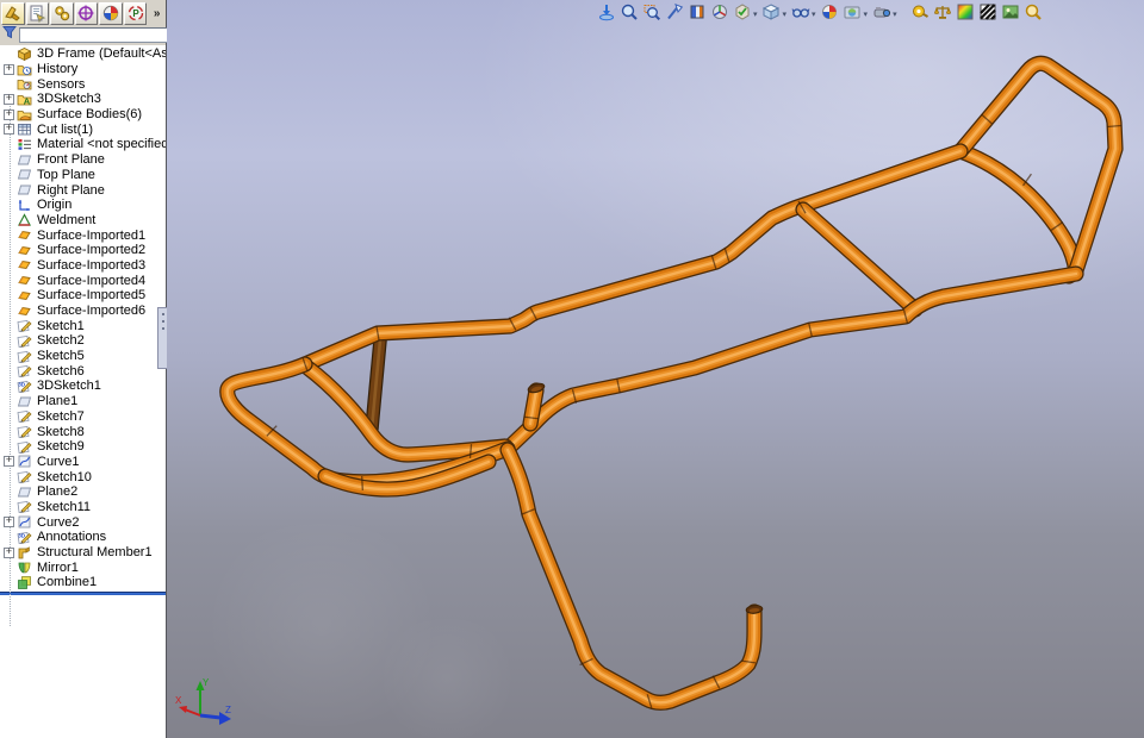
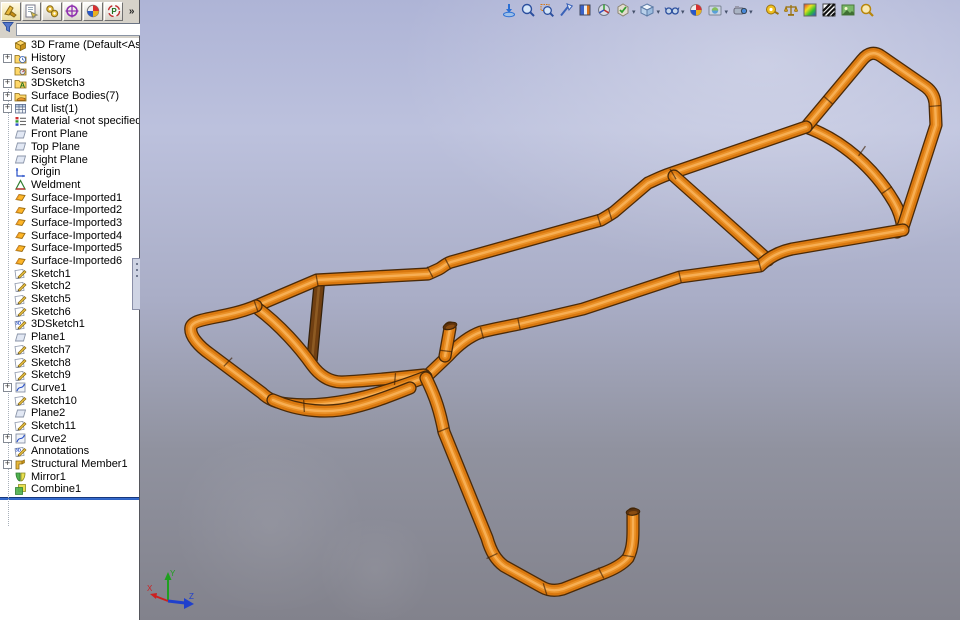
  P
  »
  +
  History
  Sensors
  +
  A
  3DSketch3
  +
- Surface Bodies(6)
+ Surface Bodies(7)
  +
  Cut list(1)
  Material <not specified
  Front Plane
  Top Plane
  Right Plane
  Origin
  Weldment
  Surface-Imported1
  Surface-Imported2
  Surface-Imported3
  Surface-Imported4
  Surface-Imported5
  Surface-Imported6
  Sketch1
  Sketch2
  Sketch5
  Sketch6
  3DSketch1
  Plane1
  Sketch7
  Sketch8
  Sketch9
  +
  Curve1
  Sketch10
  Plane2
  Sketch11
  +
  Curve2
  Annotations
  +
  Structural Member1
  Mirror1
  Combine1
  Y
  X
  Z
